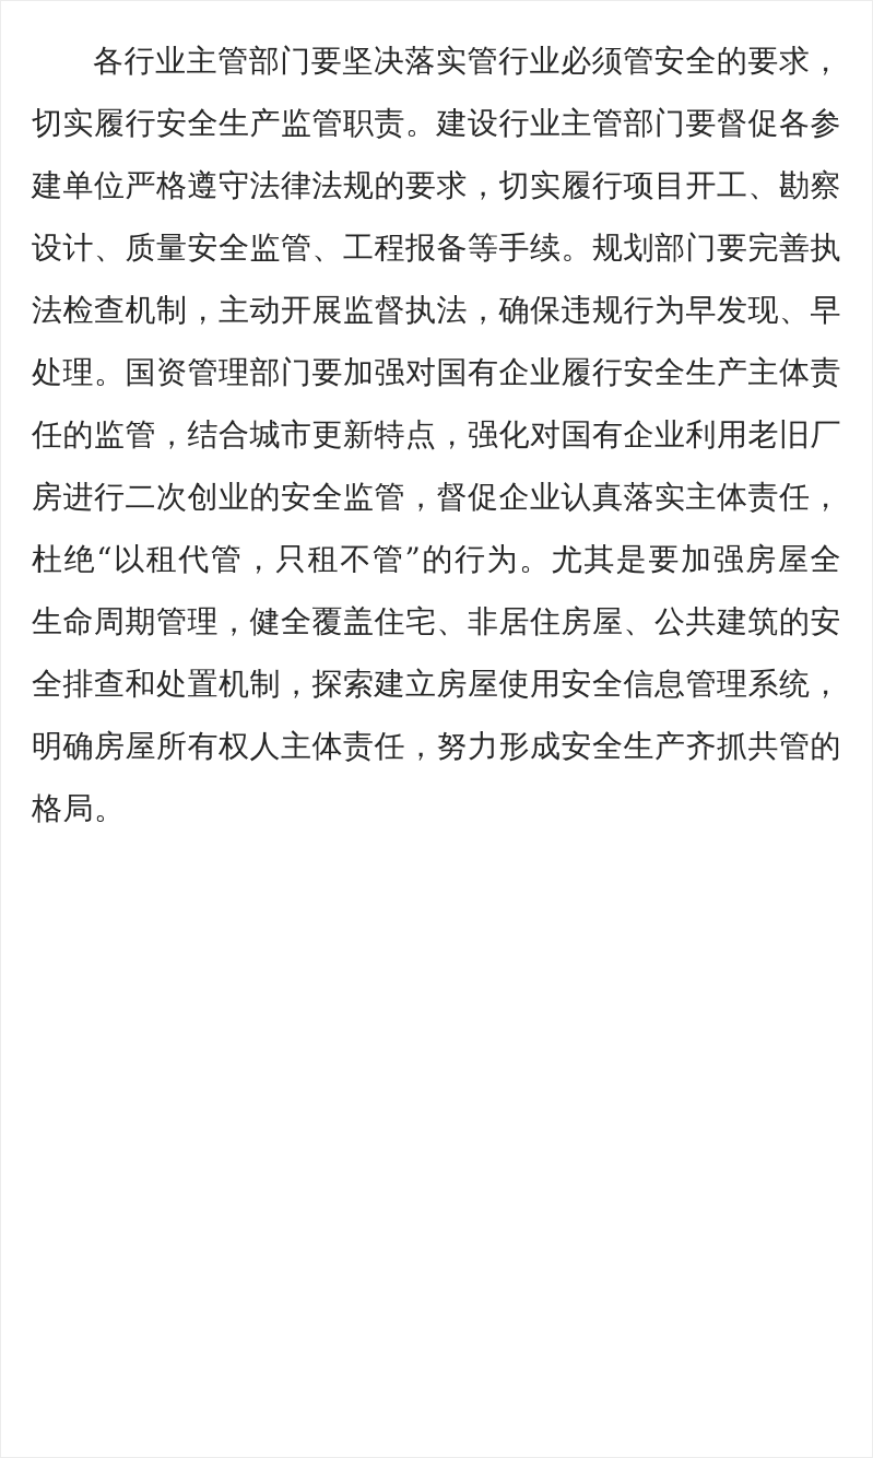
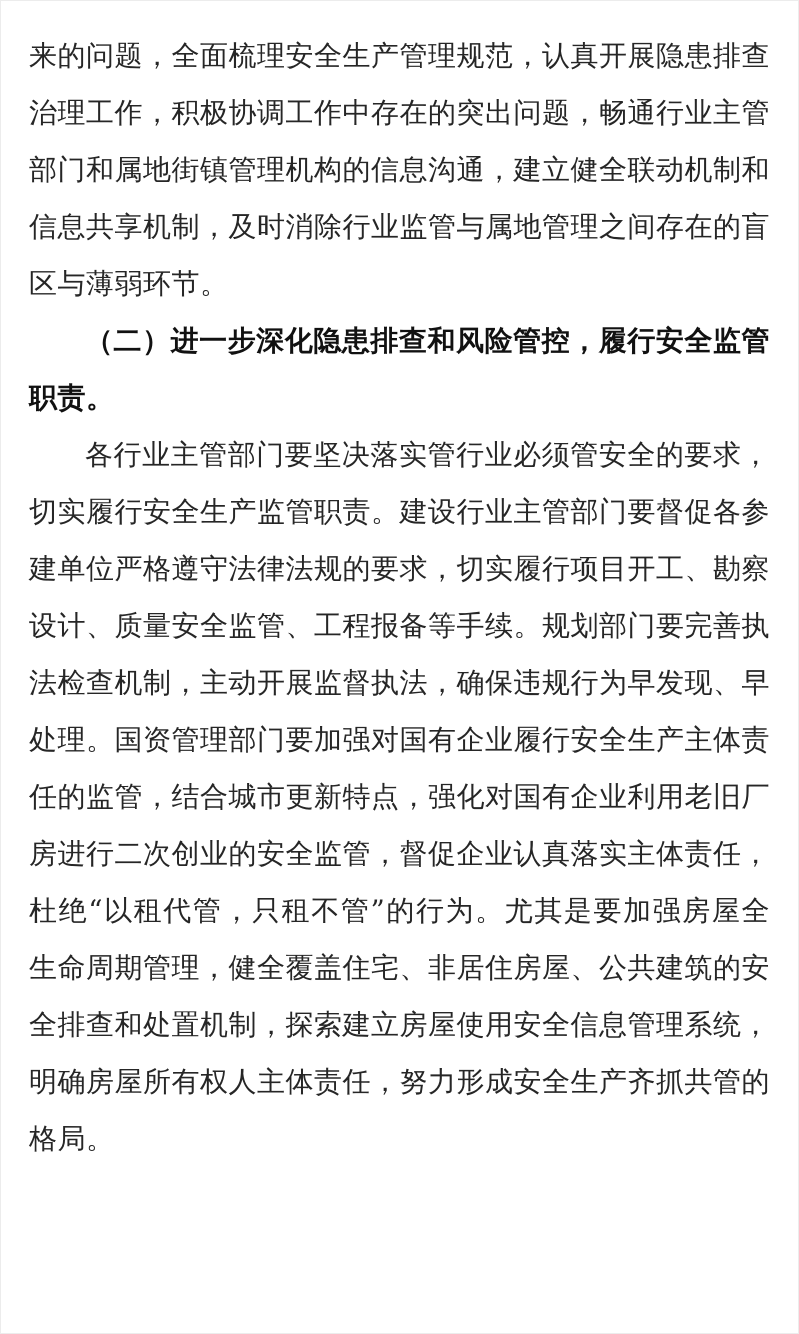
+ 来的问题，全面梳理安全生产管理规范，认真开展隐患排查治理工作，积极协调工作中存在的突出问题，畅通行业主管部门和属地街镇管理机构的信息沟通，建立健全联动机制和信息共享机制，及时消除行业监管与属地管理之间存在的盲区与薄弱环节。
+ （二）进一步深化隐患排查和风险管控，履行安全监管职责。
  各行业主管部门要坚决落实管行业必须管安全的要求，切实履行安全生产监管职责。建设行业主管部门要督促各参建单位严格遵守法律法规的要求，切实履行项目开工、勘察设计、质量安全监管、工程报备等手续。规划部门要完善执法检查机制，主动开展监督执法，确保违规行为早发现、早处理。国资管理部门要加强对国有企业履行安全生产主体责任的监管，结合城市更新特点，强化对国有企业利用老旧厂房进行二次创业的安全监管，督促企业认真落实主体责任，杜绝“以租代管，只租不管”的行为。尤其是要加强房屋全生命周期管理，健全覆盖住宅、非居住房屋、公共建筑的安全排查和处置机制，探索建立房屋使用安全信息管理系统，明确房屋所有权人主体责任，努力形成安全生产齐抓共管的格局。
